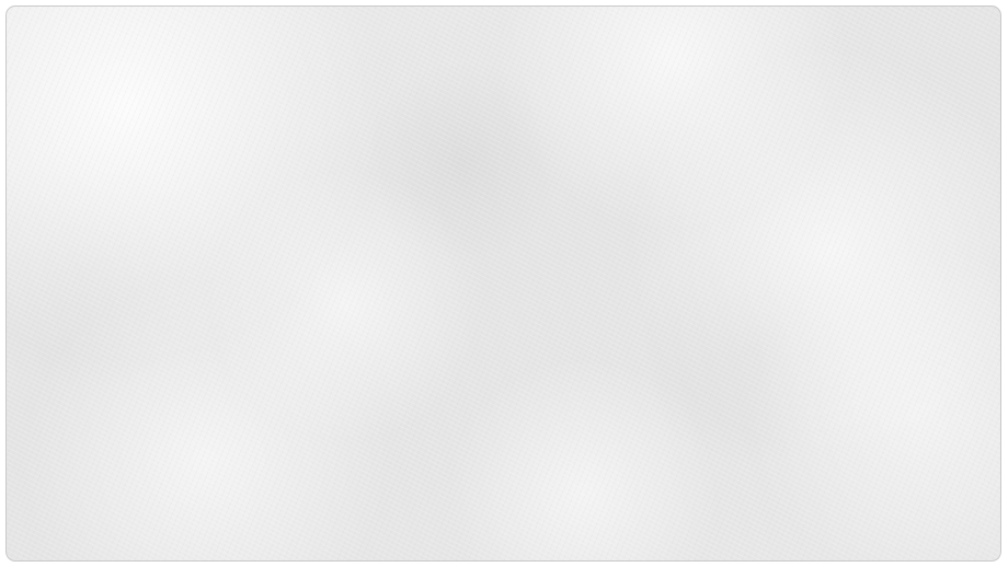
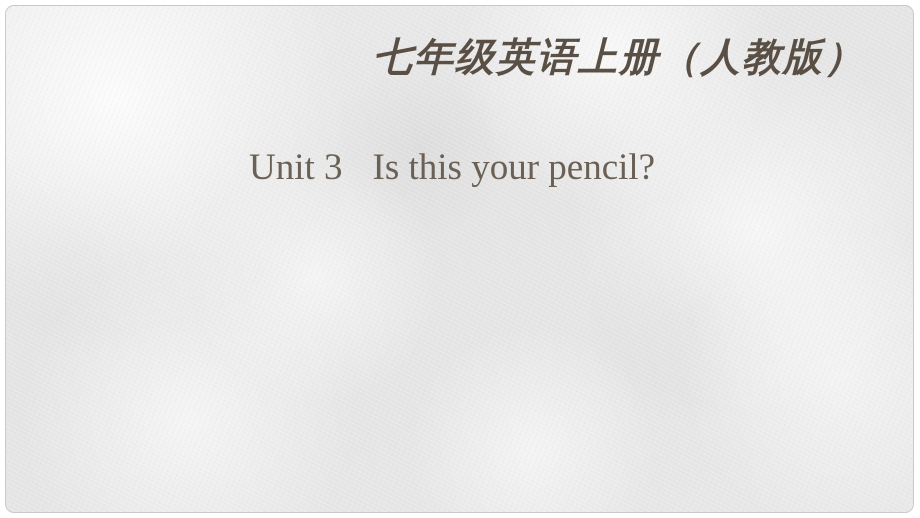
+ 七年级英语上册（人教版）
+ Unit 3 Is this your pencil?
